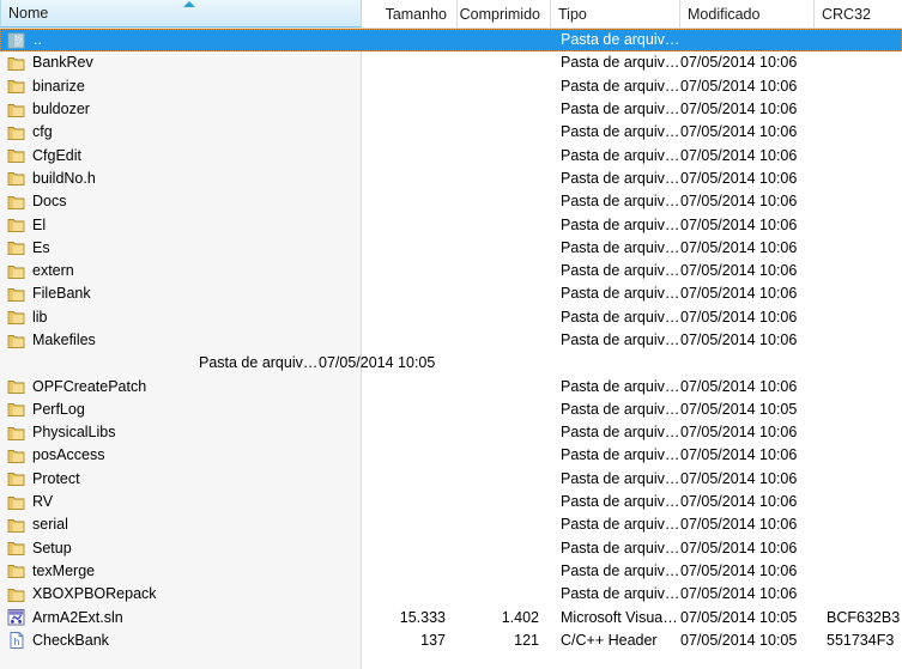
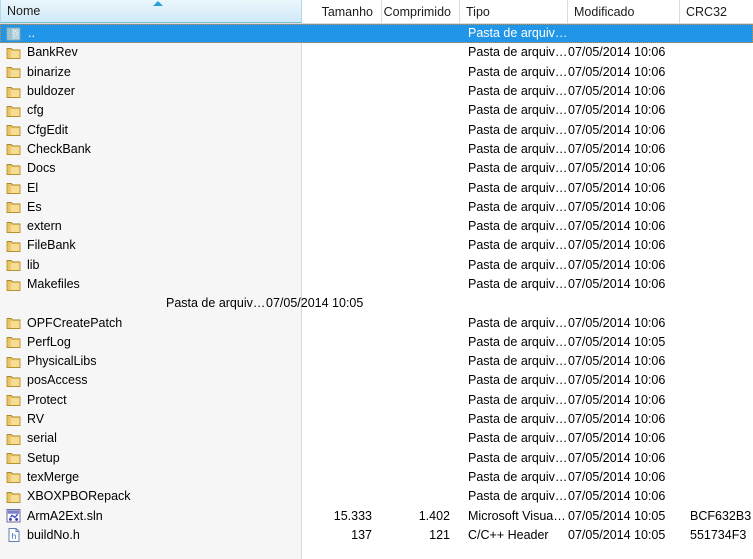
  Nome
  Tamanho
  Comprimido
  Tipo
  Modificado
  CRC32
  ..
  Pasta de arquivos
  BankRev
  Pasta de arquivos
  07/05/2014 10:06
  binarize
  Pasta de arquivos
  07/05/2014 10:06
  buldozer
  Pasta de arquivos
  07/05/2014 10:06
  cfg
  Pasta de arquivos
  07/05/2014 10:06
  CfgEdit
  Pasta de arquivos
  07/05/2014 10:06
- buildNo.h
+ CheckBank
  Pasta de arquivos
  07/05/2014 10:06
  Docs
  Pasta de arquivos
  07/05/2014 10:06
  El
  Pasta de arquivos
  07/05/2014 10:06
  Es
  Pasta de arquivos
  07/05/2014 10:06
  extern
  Pasta de arquivos
  07/05/2014 10:06
  FileBank
  Pasta de arquivos
  07/05/2014 10:06
  lib
  Pasta de arquivos
  07/05/2014 10:06
  Makefiles
  Pasta de arquivos
  07/05/2014 10:06
  Pasta de arquivos
  07/05/2014 10:05
  OPFCreatePatch
  Pasta de arquivos
  07/05/2014 10:06
  PerfLog
  Pasta de arquivos
  07/05/2014 10:05
  PhysicalLibs
  Pasta de arquivos
  07/05/2014 10:06
  posAccess
  Pasta de arquivos
  07/05/2014 10:06
  Protect
  Pasta de arquivos
  07/05/2014 10:06
  RV
  Pasta de arquivos
  07/05/2014 10:06
  serial
  Pasta de arquivos
  07/05/2014 10:06
  Setup
  Pasta de arquivos
  07/05/2014 10:06
  texMerge
  Pasta de arquivos
  07/05/2014 10:06
  XBOXPBORepack
  Pasta de arquivos
  07/05/2014 10:06
  ArmA2Ext.sln
  15.333
  1.402
  Microsoft Visual S
  07/05/2014 10:05
  BCF632B3
  h
- CheckBank
+ buildNo.h
  137
  121
  C/C++ Header
  07/05/2014 10:05
  551734F3
